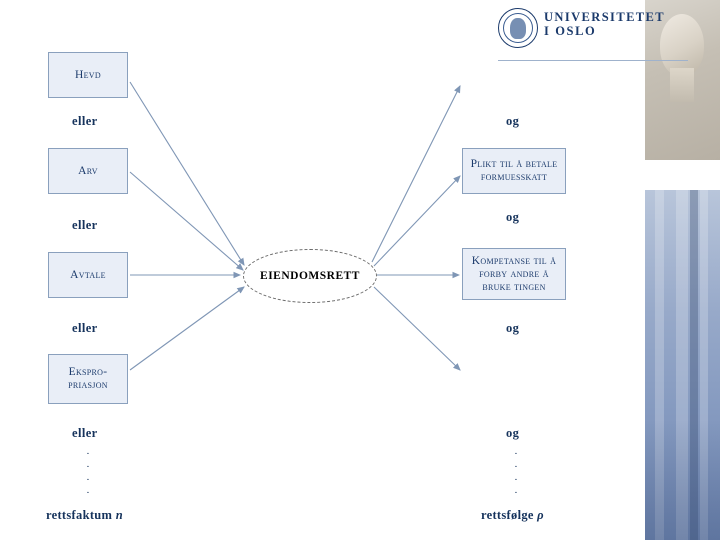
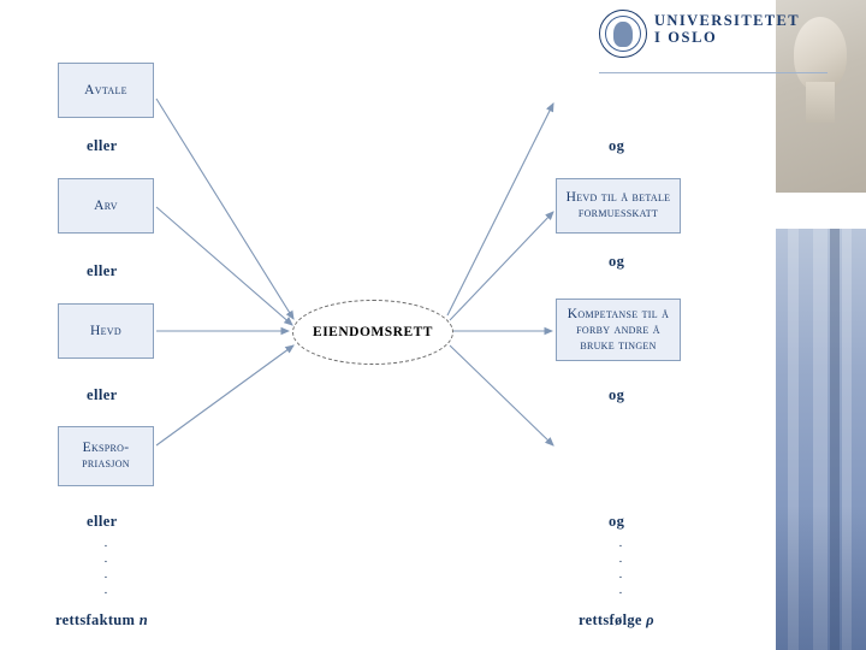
  UNIVERSITETET
  I OSLO
- Hevd
+ Avtale
  Arv
- Avtale
+ Hevd
  Ekspro-priasjon
- Plikt til å betale formuesskatt
+ Hevd til å betale formuesskatt
  Kompetanse til å forby andre å bruke tingen
  EIENDOMSRETT
  eller
  eller
  eller
  eller
  og
  og
  og
  og
  ·
  ·
  ·
  ·
  ·
  ·
  ·
  ·
  rettsfaktum n
  rettsfølge ρ
